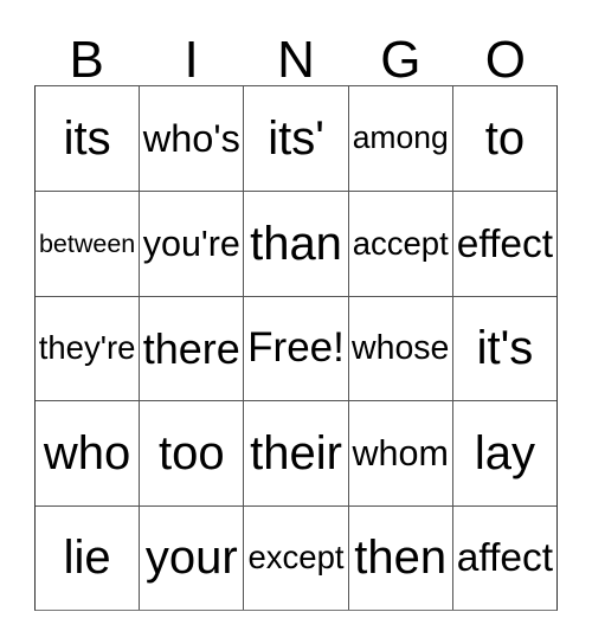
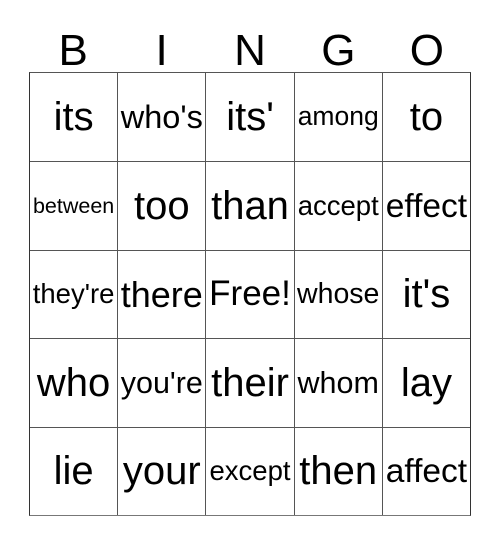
  B
  I
  N
  G
  O
  its
  who's
  its'
  among
  to
  between
- you're
+ too
  than
  accept
  effect
  they're
  there
  Free!
  whose
  it's
  who
- too
+ you're
  their
  whom
  lay
  lie
  your
  except
  then
  affect
